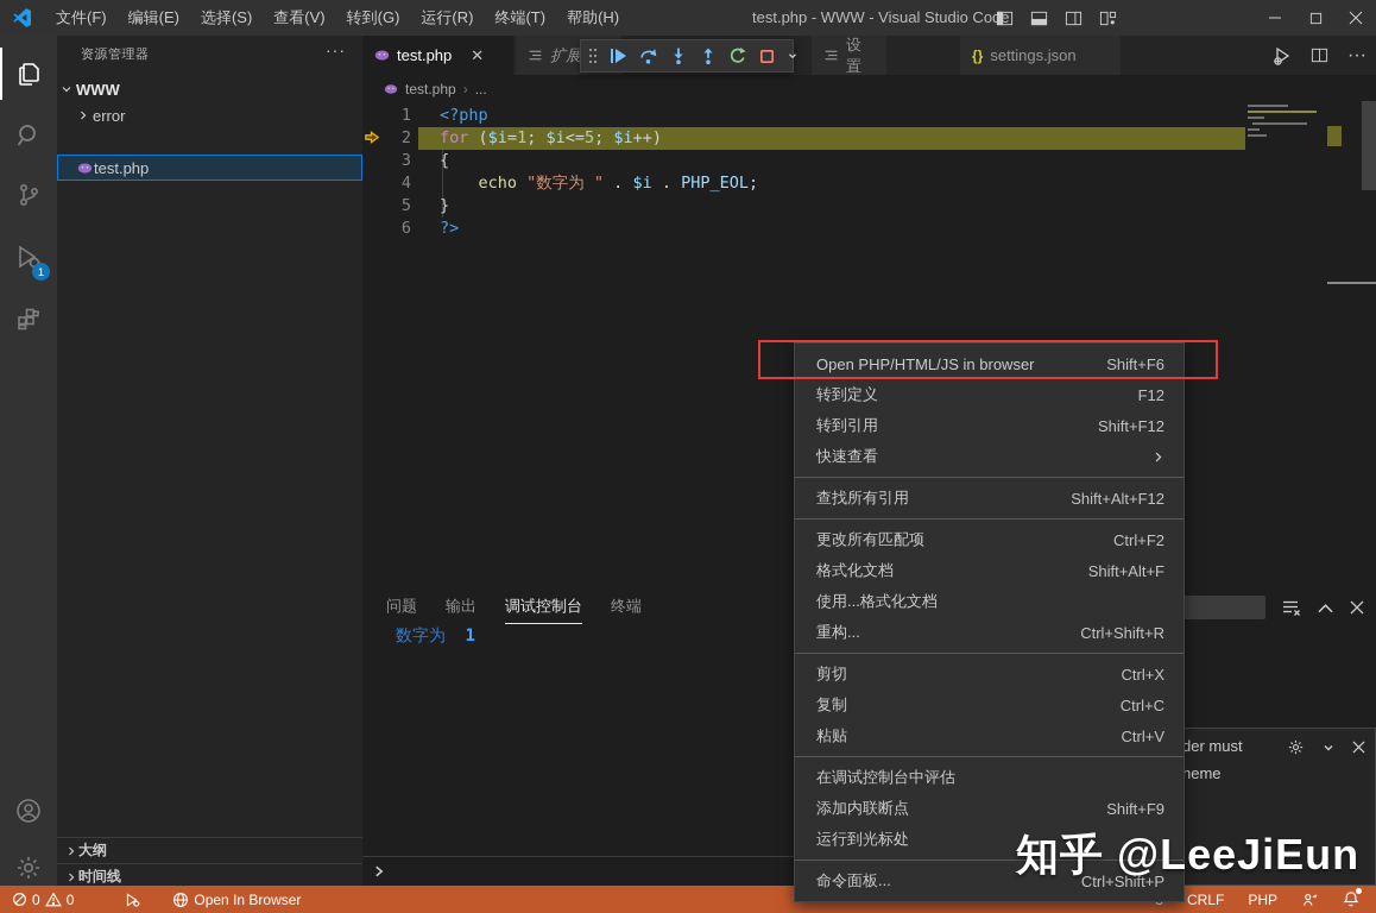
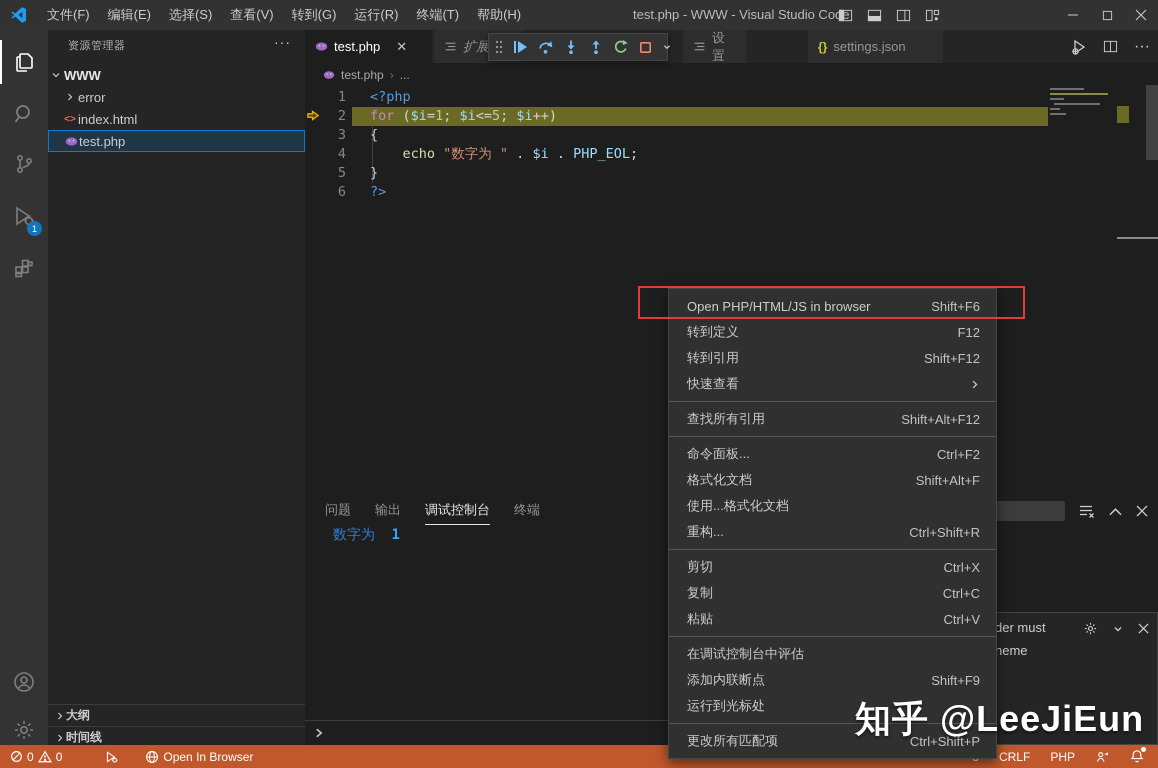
  文件(F)
  编辑(E)
  选择(S)
  查看(V)
  转到(G)
  运行(R)
  终端(T)
  帮助(H)
  test.php - WWW - Visual Studio Code
  1
  资源管理器
  ···
  WWW
  error
+ <>
+ index.html
  test.php
  大纲
  时间线
  test.php
  ✕
  扩展
  设置
  {}
  settings.json
  ···
  test.php
  ›
  ...
  1
  <?php
  2
  for ($i=1; $i<=5; $i++)
  3
  {
  4
  echo "数字为 " . $i . PHP_EOL;
  5
  }
  6
  ?>
  问题
  输出
  调试控制台
  终端
  数字为 1
  der must
  heme
  Open PHP/HTML/JS in browser
  Shift+F6
  转到定义
  F12
  转到引用
  Shift+F12
  快速查看
  查找所有引用
  Shift+Alt+F12
- 更改所有匹配项
+ 命令面板...
  Ctrl+F2
  格式化文档
  Shift+Alt+F
  使用...格式化文档
  重构...
  Ctrl+Shift+R
  剪切
  Ctrl+X
  复制
  Ctrl+C
  粘贴
  Ctrl+V
  在调试控制台中评估
  添加内联断点
  Shift+F9
  运行到光标处
- 命令面板...
+ 更改所有匹配项
  Ctrl+Shift+P
  知乎 @LeeJiEun
  0
  0
  Open In Browser
  CRLF
  PHP
